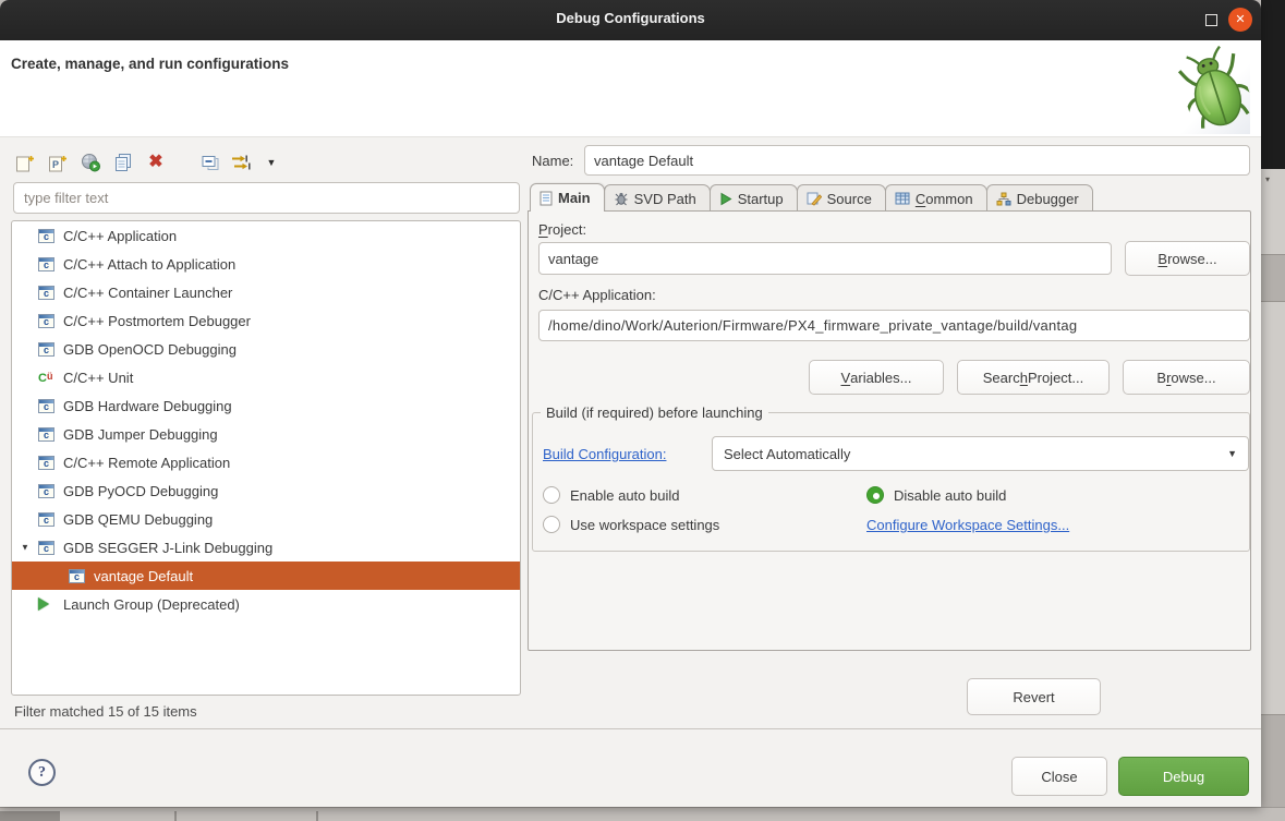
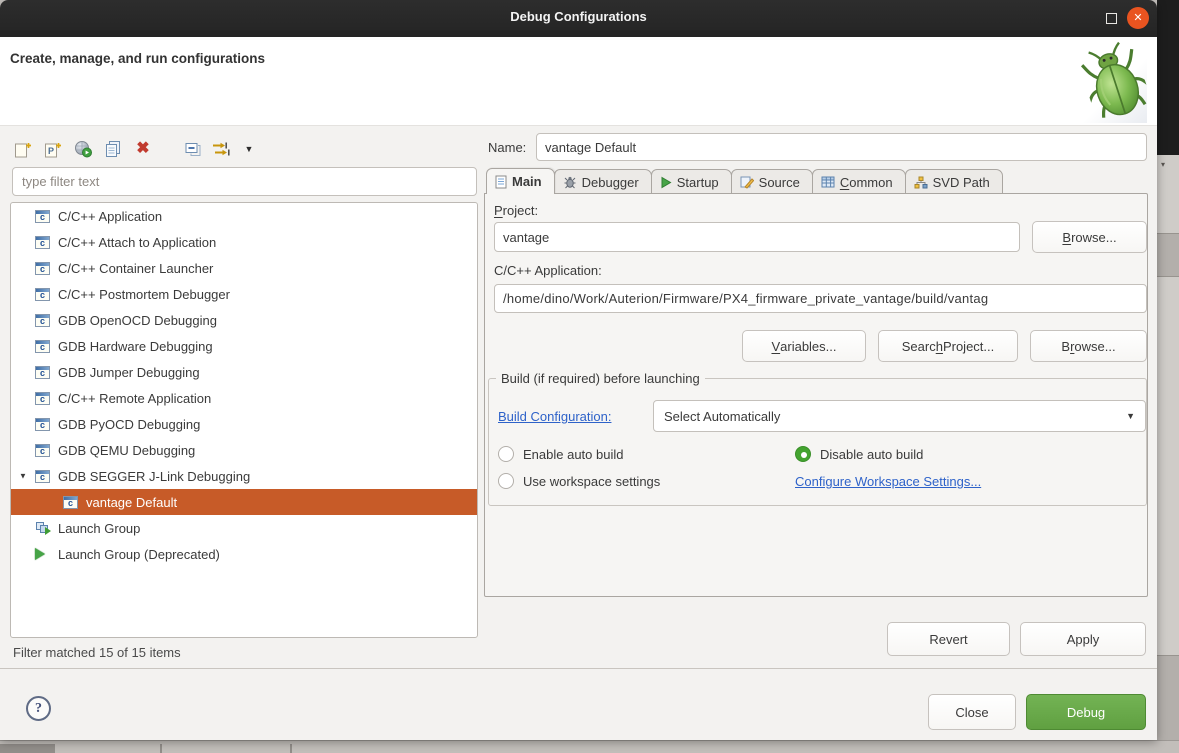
  ▾
  Debug Configurations
  ✕
  Create, manage, and run configurations
  P
  ✖
  ▼
  type filter text
  c
  C/C++ Application
  c
  C/C++ Attach to Application
  c
  C/C++ Container Launcher
  c
  C/C++ Postmortem Debugger
  c
  GDB OpenOCD Debugging
- Cü
- C/C++ Unit
  c
  GDB Hardware Debugging
  c
  GDB Jumper Debugging
  c
  C/C++ Remote Application
  c
  GDB PyOCD Debugging
  c
  GDB QEMU Debugging
  ▼
  c
  GDB SEGGER J-Link Debugging
  c
  vantage Default
+ Launch Group
  Launch Group (Deprecated)
  Filter matched 15 of 15 items
  Name:
  vantage Default
  Main
- SVD Path
+ Debugger
  Startup
  Source
  Common
- Debugger
+ SVD Path
  Project:
  vantage
  B
  rowse...
  C/C++ Application:
  /home/dino/Work/Auterion/Firmware/PX4_firmware_private_vantage/build/vantag
  V
  ariables...
  Searc
  h
  Project...
  B
  r
  owse...
  Build (if required) before launching
  Build Configuration:
  Select Automatically
  ▼
  Enable auto build
  Disable auto build
  Use workspace settings
  Configure Workspace Settings...
  Revert
+ Apply
  ?
  Close
  Debug
